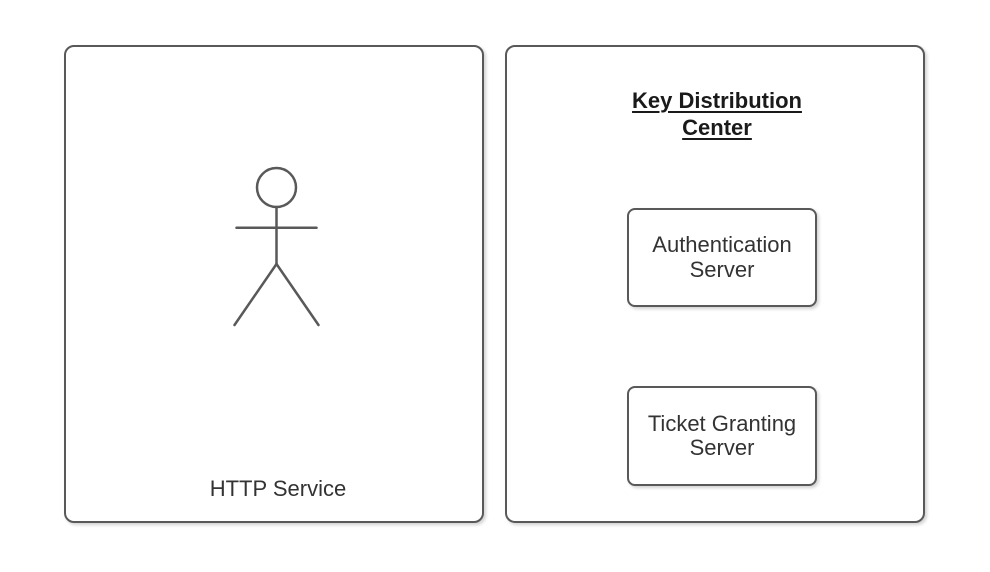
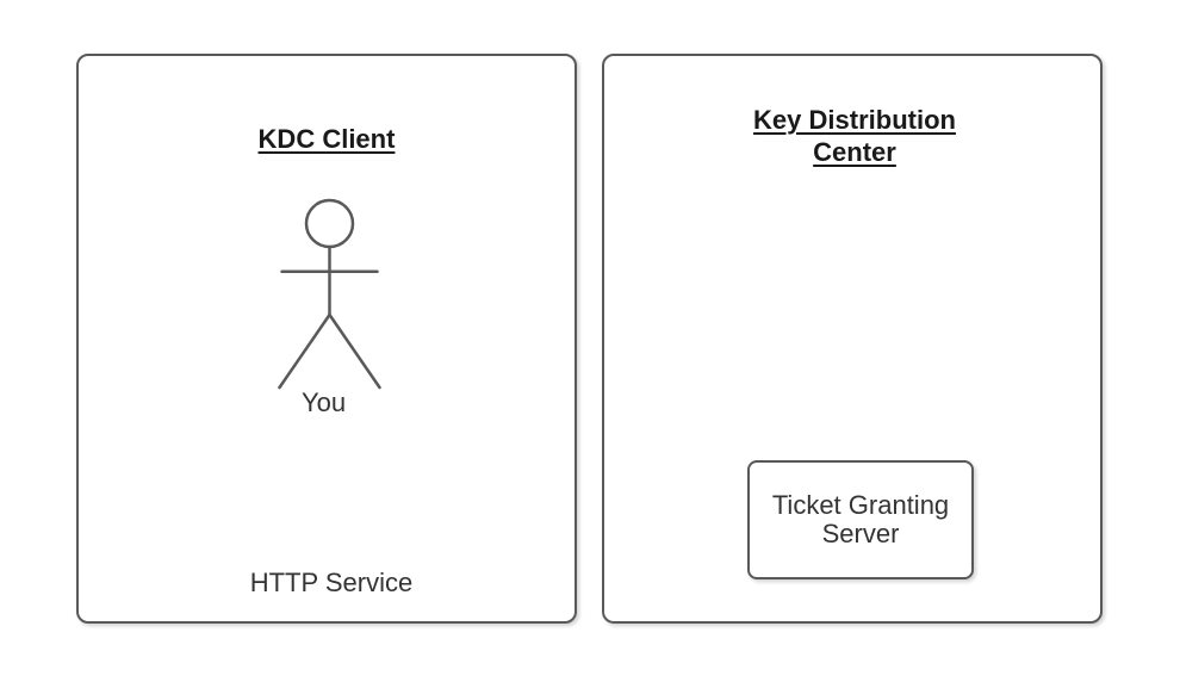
+ KDC Client
+ You
  HTTP Service
  Key Distribution Center
- Authentication Server
  Ticket Granting Server
